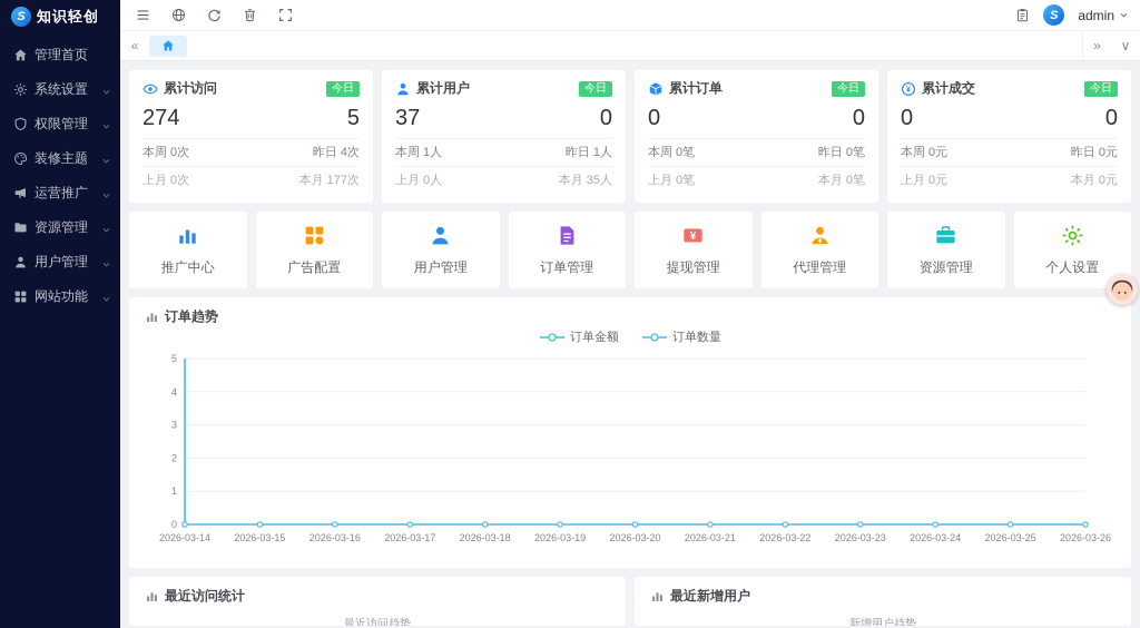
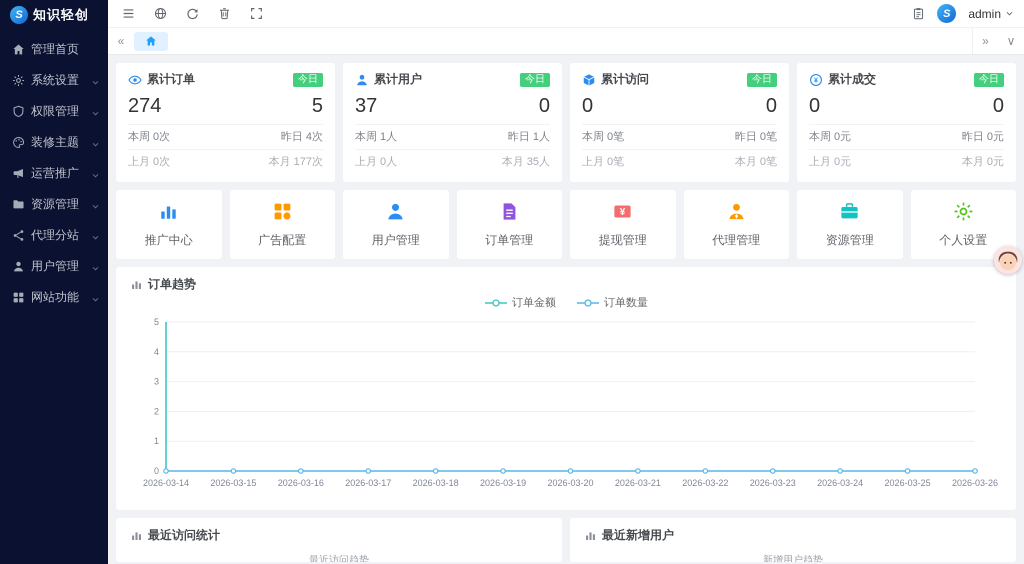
  S
  知识轻创
  管理首页
  系统设置
  权限管理
  装修主题
  运营推广
  资源管理
+ 代理分站
  用户管理
  网站功能
  S
  admin
  «
  »
  ∨
- 累计访问
+ 累计订单
  今日
  274
  5
  本周 0次
  昨日 4次
  上月 0次
  本月 177次
  累计用户
  今日
  37
  0
  本周 1人
  昨日 1人
  上月 0人
  本月 35人
- 累计订单
+ 累计访问
  今日
  0
  0
  本周 0笔
  昨日 0笔
  上月 0笔
  本月 0笔
  累计成交
  今日
  0
  0
  本周 0元
  昨日 0元
  上月 0元
  本月 0元
  推广中心
  广告配置
  用户管理
  订单管理
  ¥
  提现管理
  代理管理
  资源管理
  个人设置
  订单趋势
  订单金额
  订单数量
  0
  1
  2
  3
  4
  5
  2026-03-14
  2026-03-15
  2026-03-16
  2026-03-17
  2026-03-18
  2026-03-19
  2026-03-20
  2026-03-21
  2026-03-22
  2026-03-23
  2026-03-24
  2026-03-25
  2026-03-26
  最近访问统计
  最近访问趋势
  最近新增用户
  新增用户趋势
